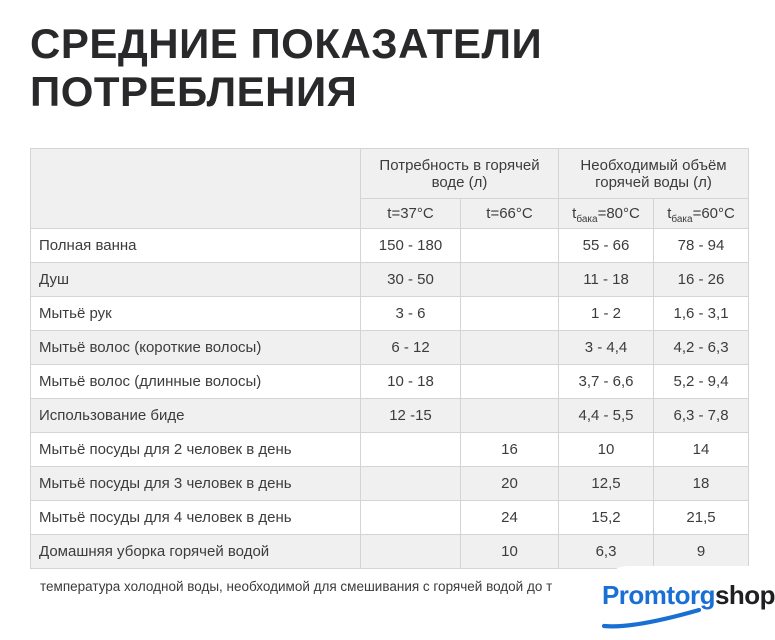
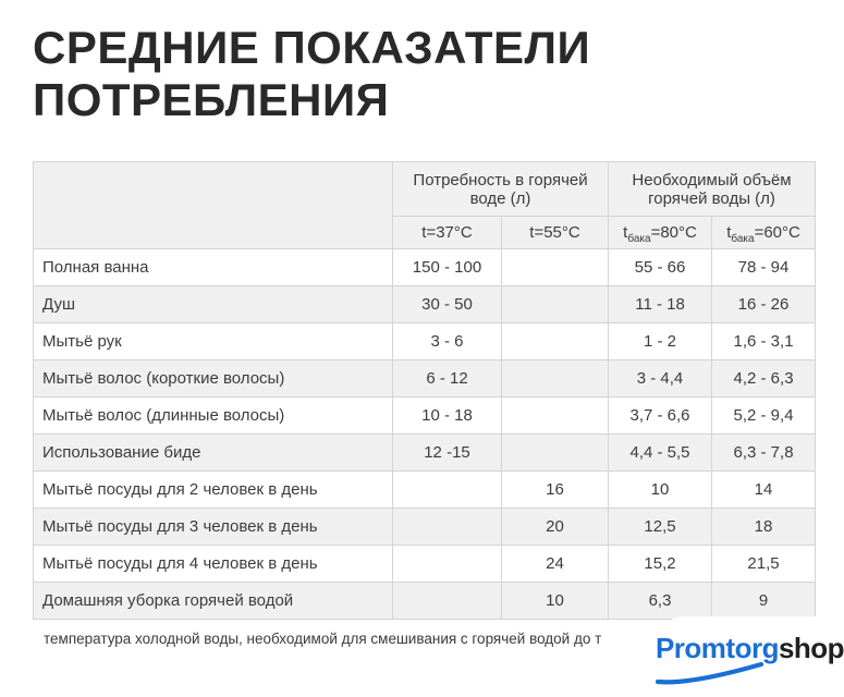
  СРЕДНИЕ ПОКАЗАТЕЛИ
  ПОТРЕБЛЕНИЯ
  	Потребность в горячей воде (л)	Необходимый объём горячей воды (л)
- t=37°C	t=66°C	tбака=80°C	tбака=60°C
+ t=37°C	t=55°C	tбака=80°C	tбака=60°C
- Полная ванна	150 - 180		55 - 66	78 - 94
+ Полная ванна	150 - 100		55 - 66	78 - 94
  Душ	30 - 50		11 - 18	16 - 26
  Мытьё рук	3 - 6		1 - 2	1,6 - 3,1
  Мытьё волос (короткие волосы)	6 - 12		3 - 4,4	4,2 - 6,3
  Мытьё волос (длинные волосы)	10 - 18		3,7 - 6,6	5,2 - 9,4
  Использование биде	12 -15		4,4 - 5,5	6,3 - 7,8
  Мытьё посуды для 2 человек в день		16	10	14
  Мытьё посуды для 3 человек в день		20	12,5	18
  Мытьё посуды для 4 человек в день		24	15,2	21,5
  Домашняя уборка горячей водой		10	6,3	9
  температура холодной воды, необходимой для смешивания с горячей водой до т
  Promtorgshop
